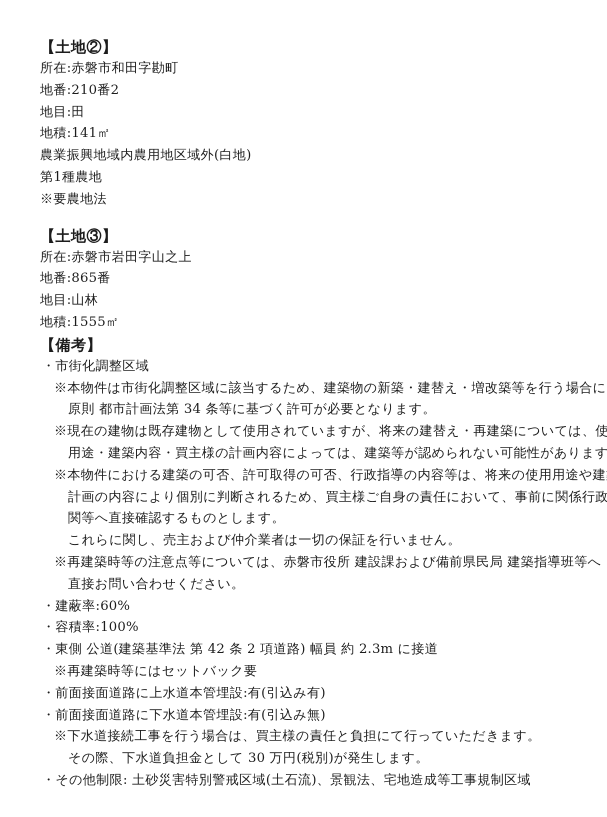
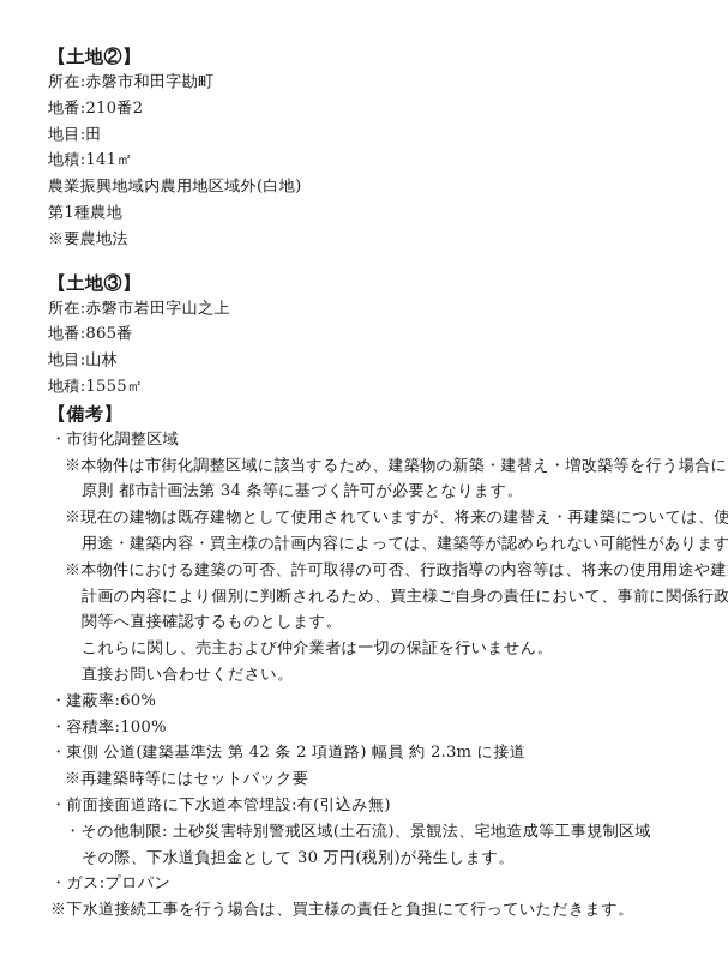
  【土地②】
  所在:赤磐市和田字勘町
  地番:210番2
  地目:田
  地積:141㎡
  農業振興地域内農用地区域外(白地)
  第1種農地
  ※要農地法
  【土地③】
  所在:赤磐市岩田字山之上
  地番:865番
  地目:山林
  地積:1555㎡
  【備考】
  ・市街化調整区域
  ※本物件は市街化調整区域に該当するため、建築物の新築・建替え・増改築等を行う場合に
  原則 都市計画法第 34 条等に基づく許可が必要となります。
  ※現在の建物は既存建物として使用されていますが、将来の建替え・再建築については、使
  用途・建築内容・買主様の計画内容によっては、建築等が認められない可能性があります
  ※本物件における建築の可否、許可取得の可否、行政指導の内容等は、将来の使用用途や建
  計画の内容により個別に判断されるため、買主様ご自身の責任において、事前に関係行政
  関等へ直接確認するものとします。
  これらに関し、売主および仲介業者は一切の保証を行いません。
- ※再建築時等の注意点等については、赤磐市役所 建設課および備前県民局 建築指導班等へ
  直接お問い合わせください。
  ・建蔽率:60%
  ・容積率:100%
  ・東側 公道(建築基準法 第 42 条 2 項道路) 幅員 約 2.3m に接道
  ※再建築時等にはセットバック要
- ・前面接面道路に上水道本管埋設:有(引込み有)
  ・前面接面道路に下水道本管埋設:有(引込み無)
- ※下水道接続工事を行う場合は、買主様の責任と負担にて行っていただきます。
+ ・その他制限: 土砂災害特別警戒区域(土石流)、景観法、宅地造成等工事規制区域
  その際、下水道負担金として 30 万円(税別)が発生します。
+ ・ガス:プロパン
- ・その他制限: 土砂災害特別警戒区域(土石流)、景観法、宅地造成等工事規制区域
+ ※下水道接続工事を行う場合は、買主様の責任と負担にて行っていただきます。
